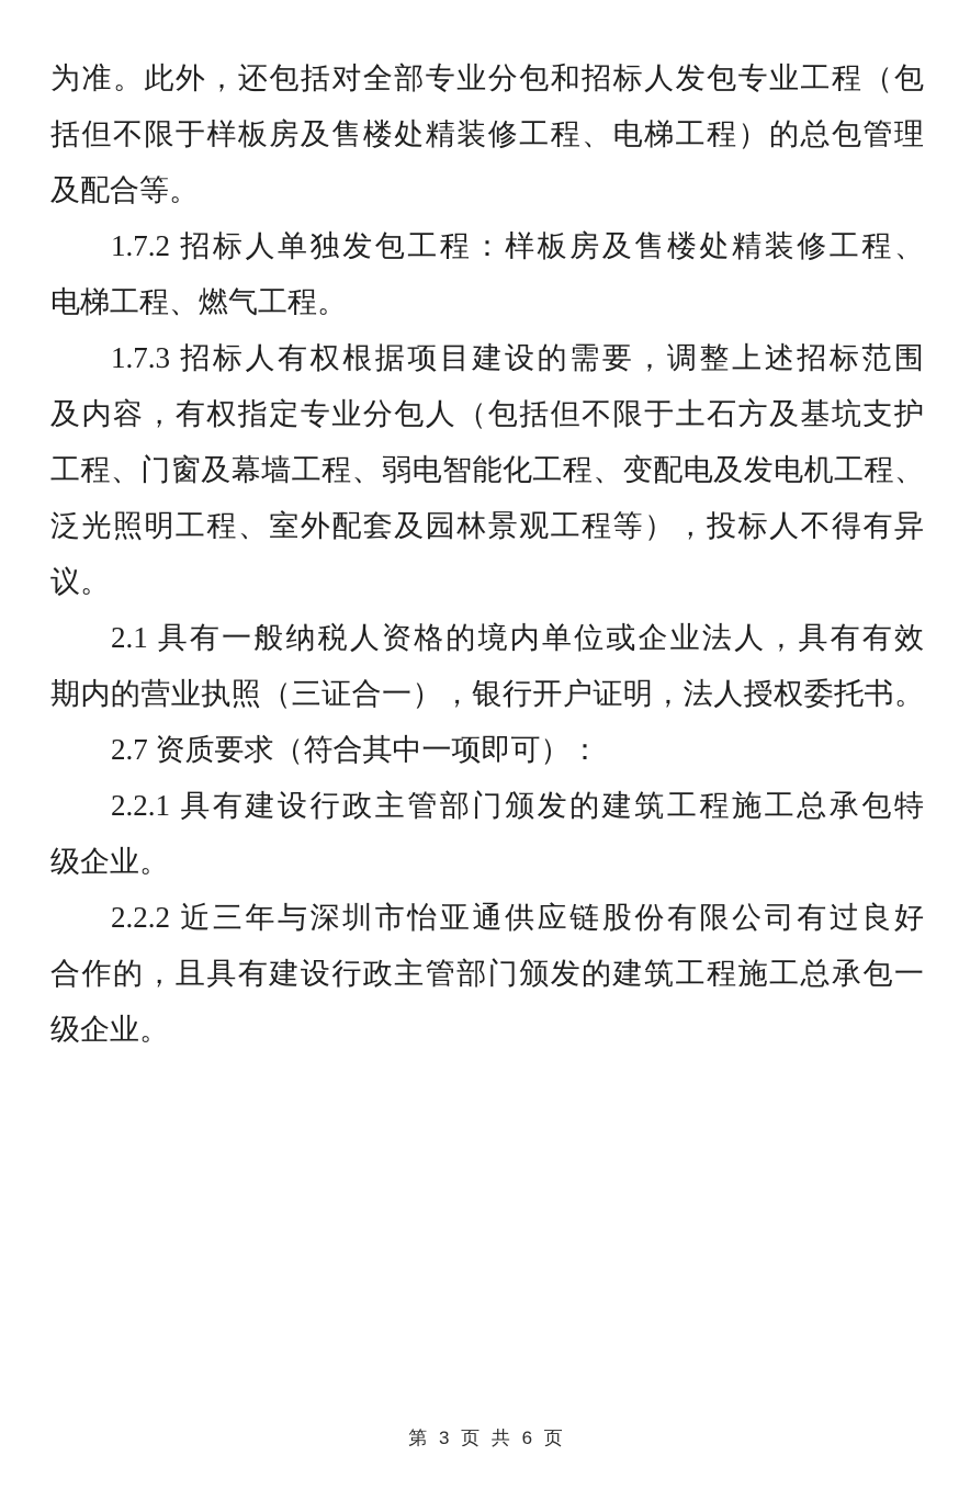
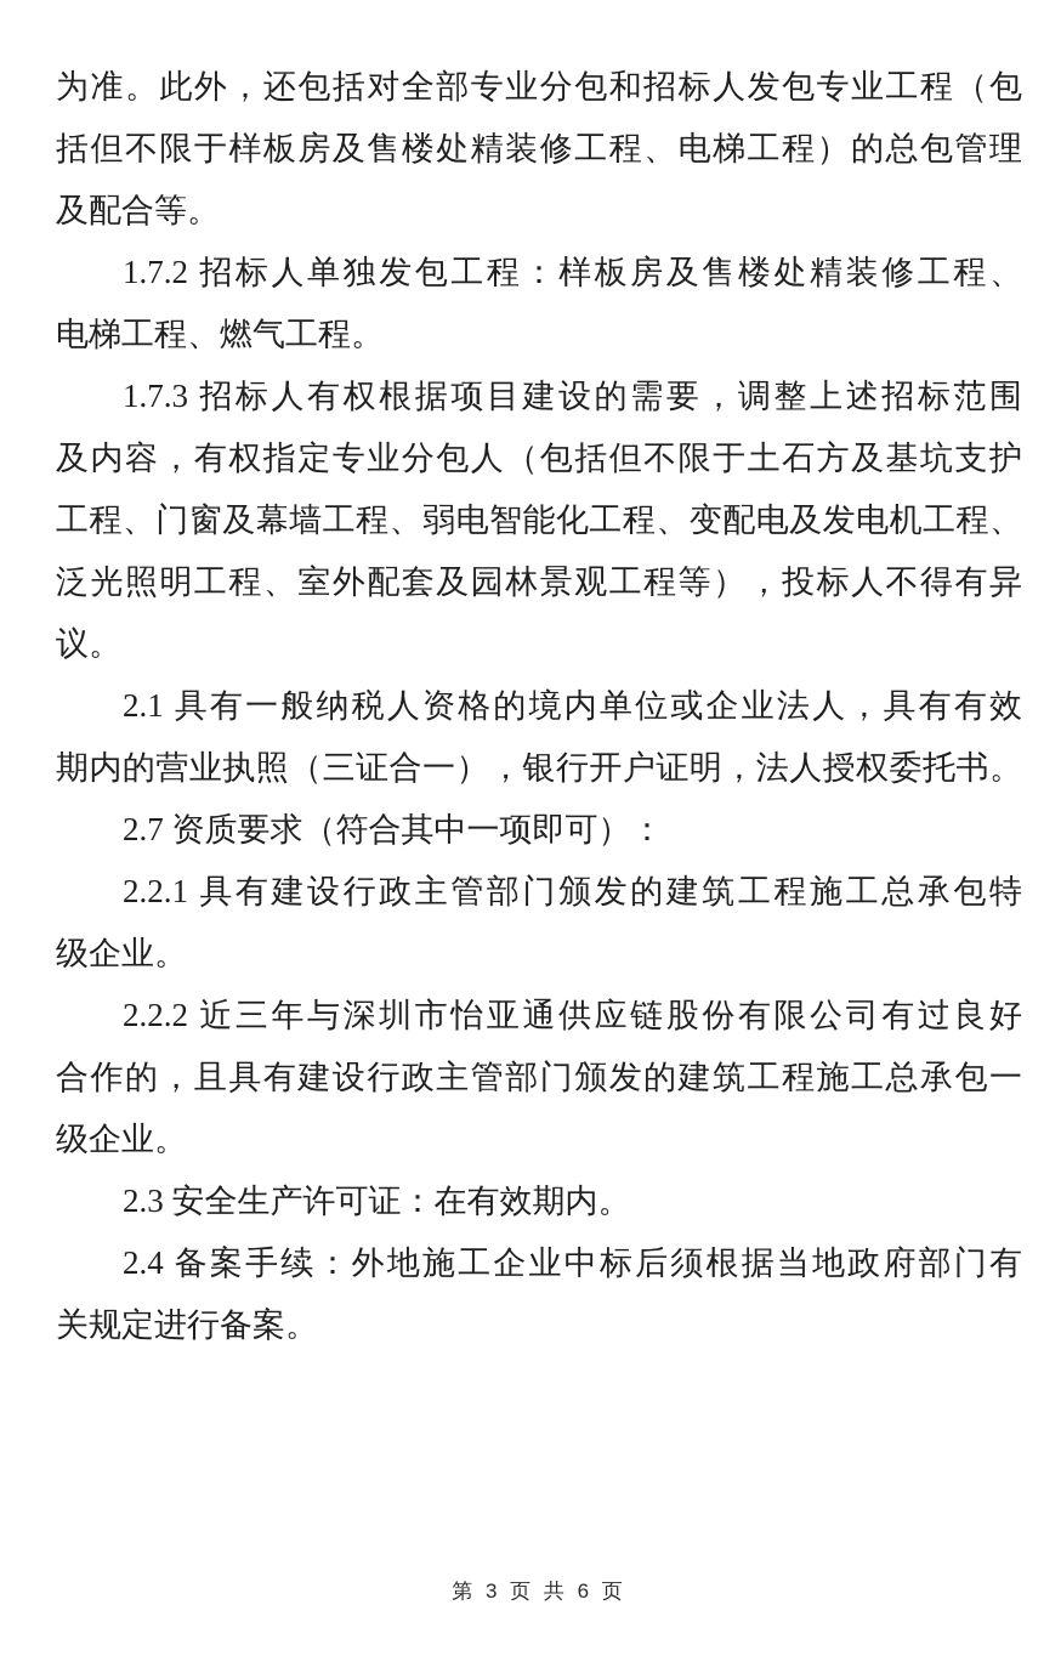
  为准。此外，还包括对全部专业分包和招标人发包专业工程（包
  括但不限于样板房及售楼处精装修工程、电梯工程）的总包管理
  及配合等。
  1.7.2 招标人单独发包工程：样板房及售楼处精装修工程、
  电梯工程、燃气工程。
  1.7.3 招标人有权根据项目建设的需要，调整上述招标范围
  及内容，有权指定专业分包人（包括但不限于土石方及基坑支护
  工程、门窗及幕墙工程、弱电智能化工程、变配电及发电机工程、
  泛光照明工程、室外配套及园林景观工程等），投标人不得有异
  议。
  2.1 具有一般纳税人资格的境内单位或企业法人，具有有效
  期内的营业执照（三证合一），银行开户证明，法人授权委托书。
  2.7 资质要求（符合其中一项即可）：
  2.2.1 具有建设行政主管部门颁发的建筑工程施工总承包特
  级企业。
  2.2.2 近三年与深圳市怡亚通供应链股份有限公司有过良好
  合作的，且具有建设行政主管部门颁发的建筑工程施工总承包一
  级企业。
+ 2.3 安全生产许可证：在有效期内。
+ 2.4 备案手续：外地施工企业中标后须根据当地政府部门有
+ 关规定进行备案。
  第 3 页 共 6 页
